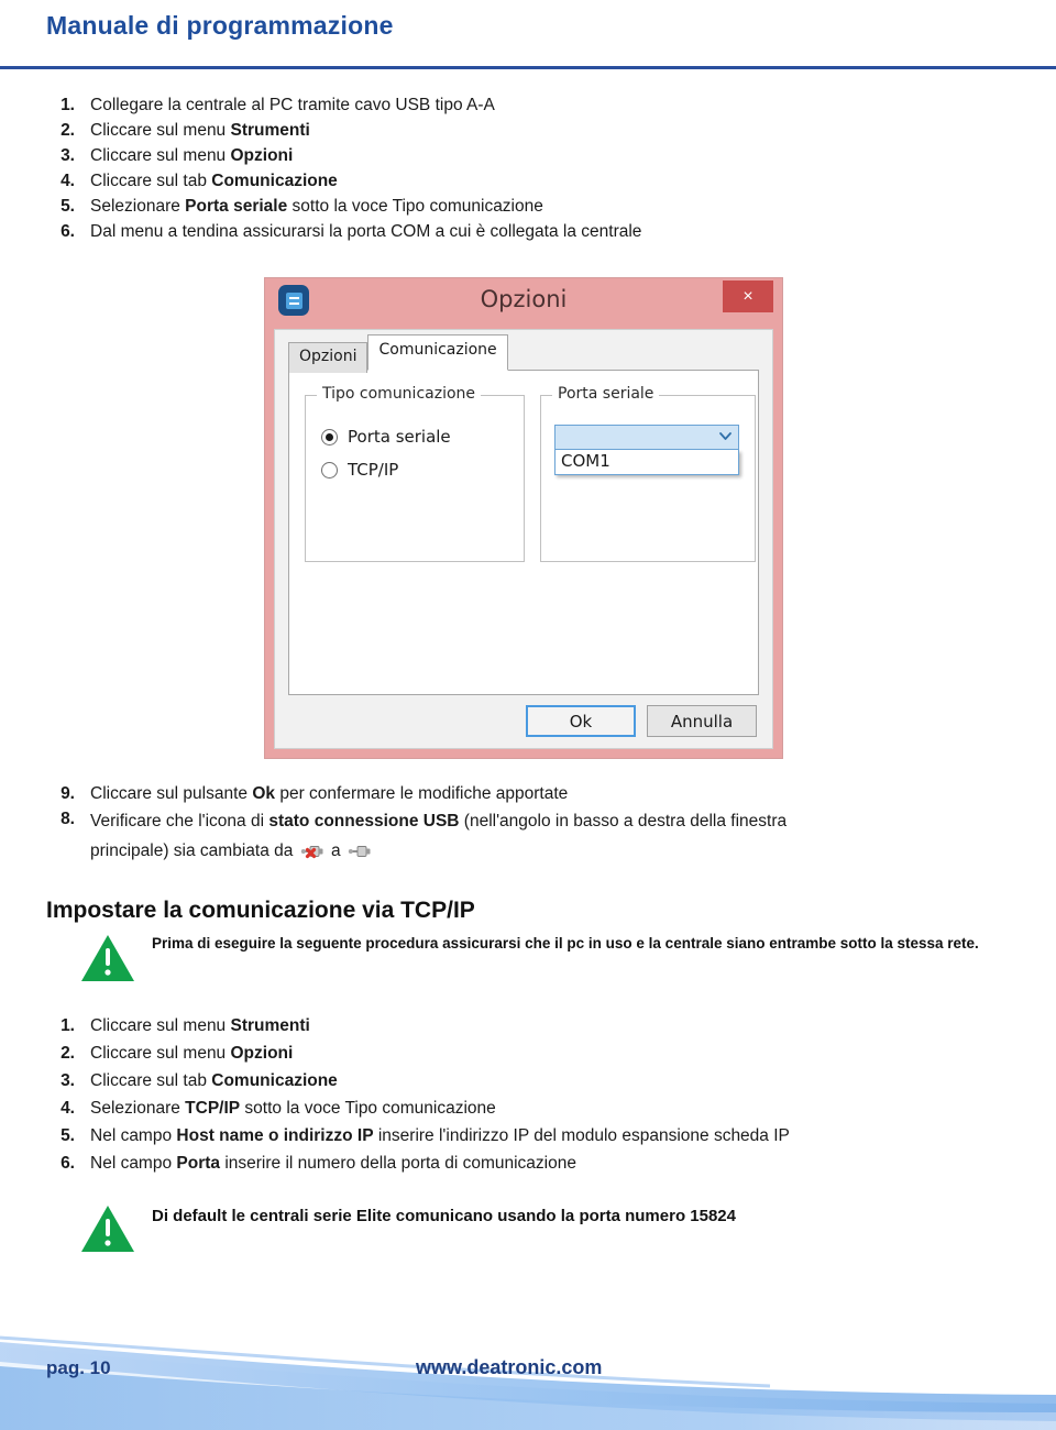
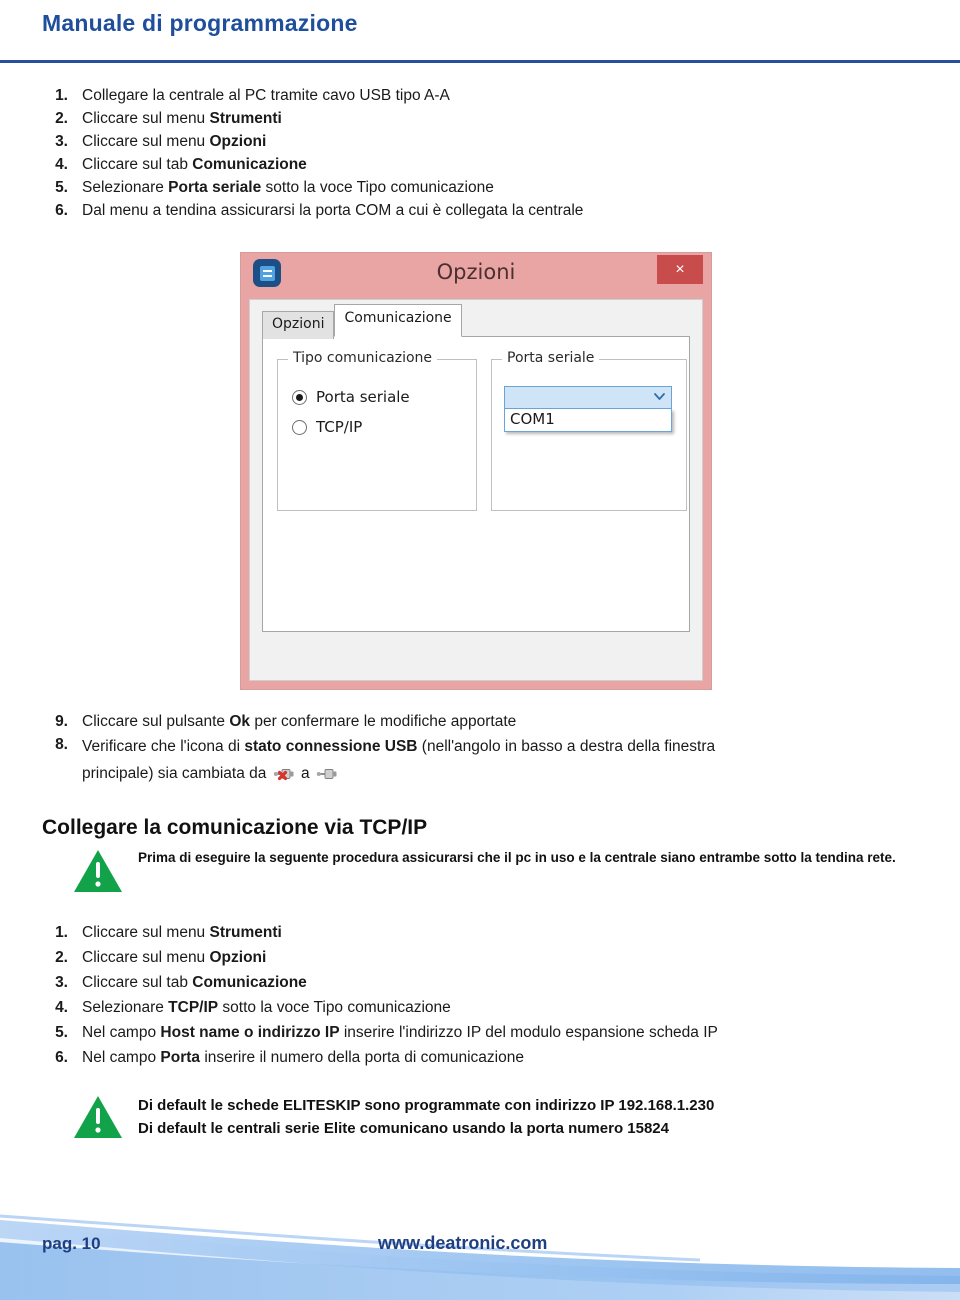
  Manuale di programmazione
  1.
  Collegare la centrale al PC tramite cavo USB tipo A-A
  2.
  Cliccare sul menu Strumenti
  3.
  Cliccare sul menu Opzioni
  4.
  Cliccare sul tab Comunicazione
  5.
  Selezionare Porta seriale sotto la voce Tipo comunicazione
  6.
  Dal menu a tendina assicurarsi la porta COM a cui è collegata la centrale
  Opzioni
  ×
  Opzioni
  Comunicazione
  Tipo comunicazione
  Porta seriale
  TCP/IP
  Porta seriale
  COM1
- Ok
- Annulla
  9.
  Cliccare sul pulsante Ok per confermare le modifiche apportate
  8.
  Verificare che l'icona di stato connessione USB (nell'angolo in basso a destra della finestra
  principale) sia cambiata da a
- Impostare la comunicazione via TCP/IP
+ Collegare la comunicazione via TCP/IP
- Prima di eseguire la seguente procedura assicurarsi che il pc in uso e la centrale siano entrambe sotto la stessa rete.
+ Prima di eseguire la seguente procedura assicurarsi che il pc in uso e la centrale siano entrambe sotto la tendina rete.
  1.
  Cliccare sul menu Strumenti
  2.
  Cliccare sul menu Opzioni
  3.
  Cliccare sul tab Comunicazione
  4.
  Selezionare TCP/IP sotto la voce Tipo comunicazione
  5.
  Nel campo Host name o indirizzo IP inserire l'indirizzo IP del modulo espansione scheda IP
  6.
  Nel campo Porta inserire il numero della porta di comunicazione
+ Di default le schede ELITESKIP sono programmate con indirizzo IP 192.168.1.230
  Di default le centrali serie Elite comunicano usando la porta numero 15824
  pag. 10
  www.deatronic.com
